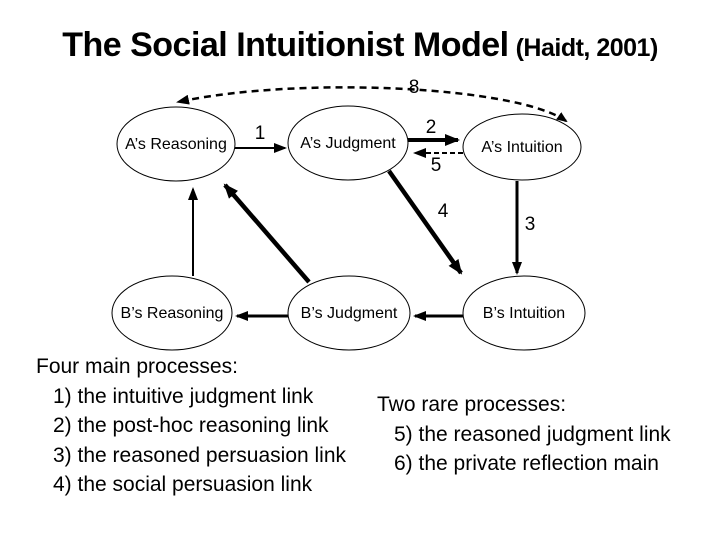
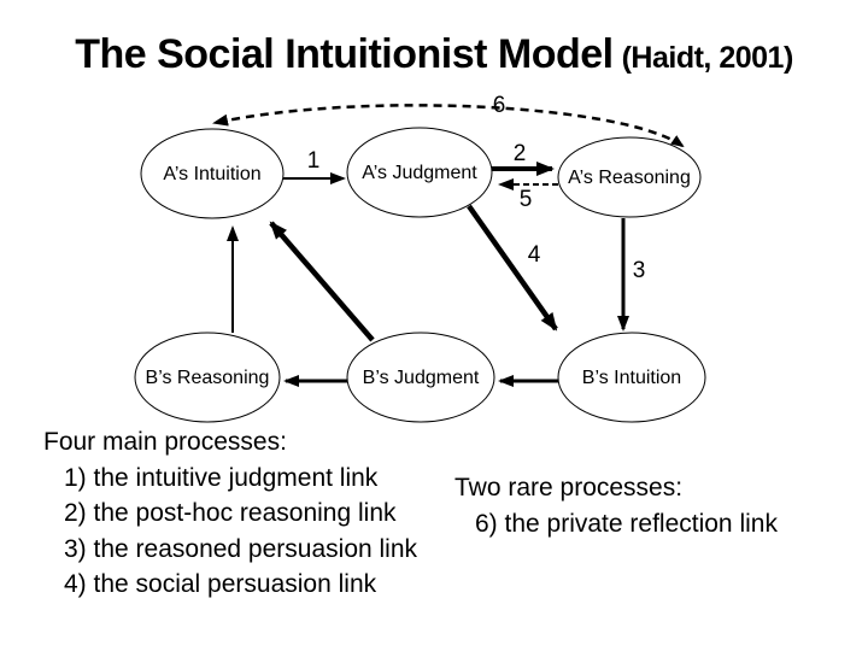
  The Social Intuitionist Model (Haidt, 2001)
- A’s Reasoning
+ A’s Intuition
  A’s Judgment
- A’s Intuition
+ A’s Reasoning
  B’s Reasoning
  B’s Judgment
  B’s Intuition
  1
  2
  3
  4
  5
- 8
+ 6
  Four main processes:
  1) the intuitive judgment link
  2) the post-hoc reasoning link
  3) the reasoned persuasion link
  4) the social persuasion link
  Two rare processes:
- 5) the reasoned judgment link
- 6) the private reflection main
+ 6) the private reflection link
